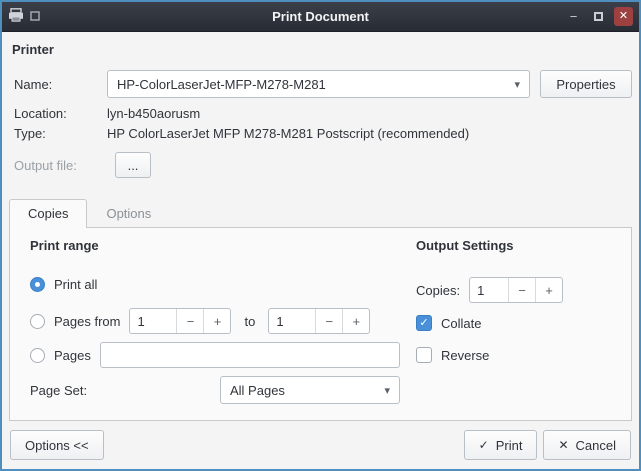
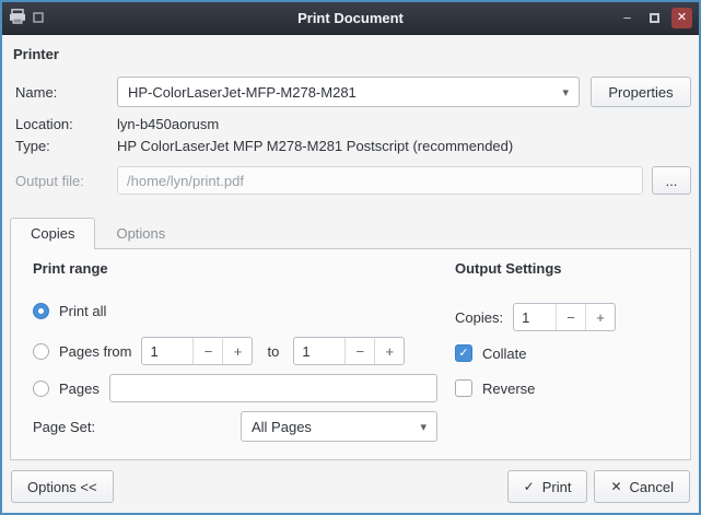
  Print Document
  −
  ✕
  Printer
  Name:
  HP-ColorLaserJet-MFP-M278-M281
  ▾
  Properties
  Location:
  lyn-b450aorusm
  Type:
  HP ColorLaserJet MFP M278-M281 Postscript (recommended)
  Output file:
+ /home/lyn/print.pdf
  ...
  Copies
  Options
  Print range
  Print all
  Pages from
  1
  −
  +
  to
  1
  −
  +
  Pages
  Page Set:
  All Pages
  ▾
  Output Settings
  Copies:
  1
  −
  +
  ✓
  Collate
  Reverse
  Options <<
  ✓
  Print
  ✕
  Cancel
